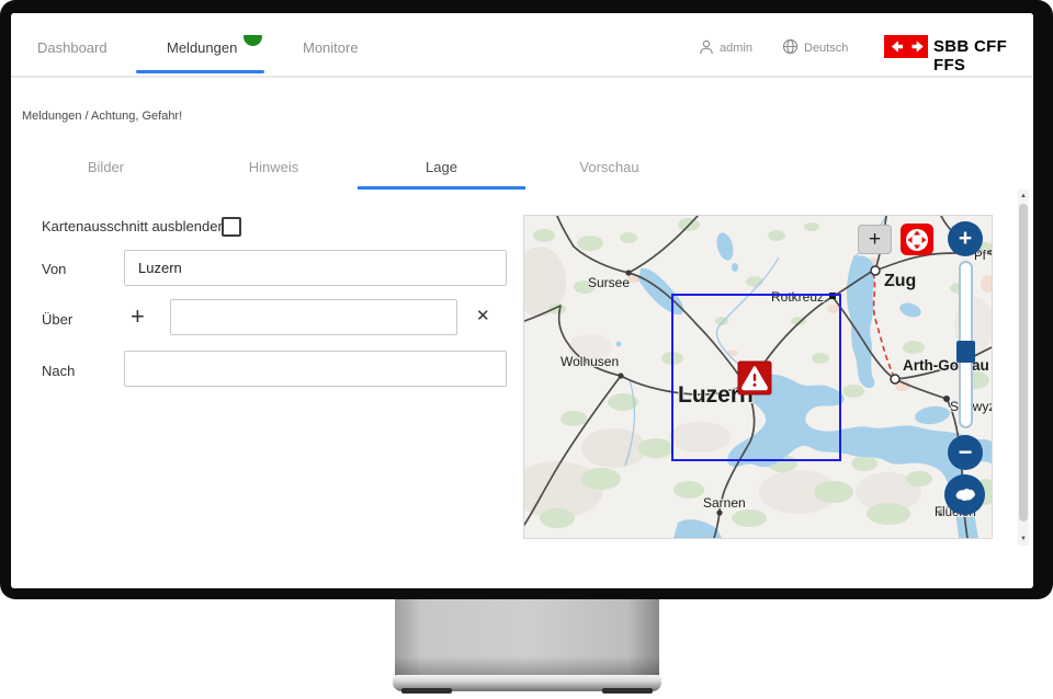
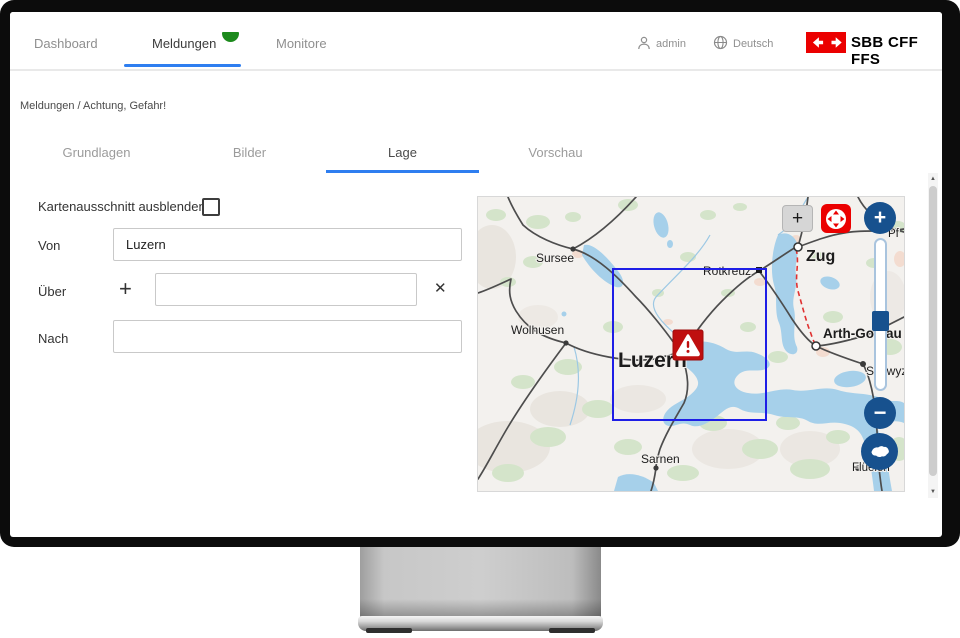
  Dashboard
  Meldungen
  Monitore
  admin
  Deutsch
  SBB CFF FFS
  Meldungen / Achtung, Gefahr!
+ Grundlagen
  Bilder
- Hinweis
  Lage
  Vorschau
  Kartenausschnitt ausblende
  Von
  Luzern
  Über
  +
  ✕
  Nach
  Sursee
  Wolhusen
  Luzer
  Rotkreuz
  Zug
  Arth-Goau
  Sarnen
  Pf
  +
  +
  −
